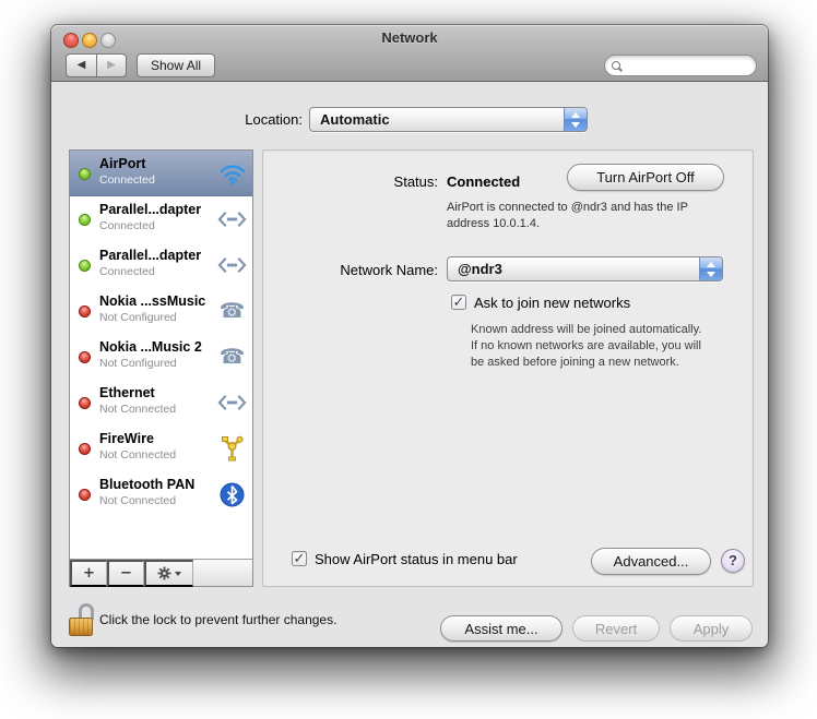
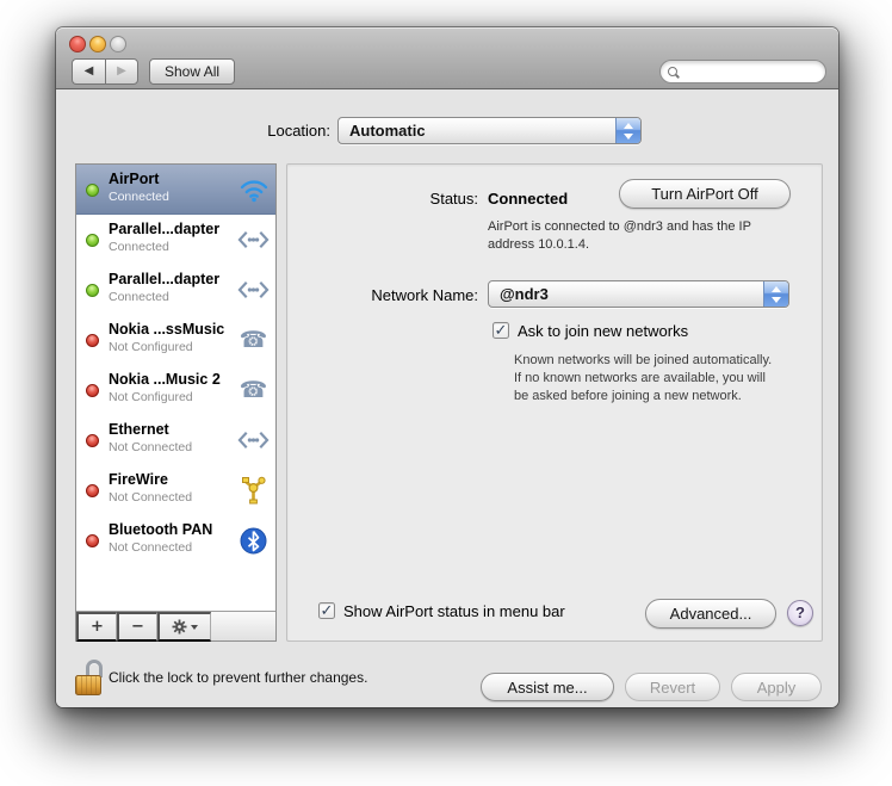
- Network
  ◀
  ▶
  Show All
  Location:
  Automatic
  AirPort
  Connected
  Parallel...dapter
  Connected
  Parallel...dapter
  Connected
  Nokia ...ssMusic
  Not Configured
  ☎
  Nokia ...Music 2
  Not Configured
  ☎
  Ethernet
  Not Connected
  FireWire
  Not Connected
  Bluetooth PAN
  Not Connected
  +
  −
  Status:
  Connected
  Turn AirPort Off
  AirPort is connected to @ndr3 and has the IP
  address 10.0.1.4.
  Network Name:
  @ndr3
  ✓
  Ask to join new networks
- Known address will be joined automatically.
+ Known networks will be joined automatically.
  If no known networks are available, you will
  be asked before joining a new network.
  ✓
  Show AirPort status in menu bar
  Advanced...
  ?
  Click the lock to prevent further changes.
  Assist me...
  Revert
  Apply
